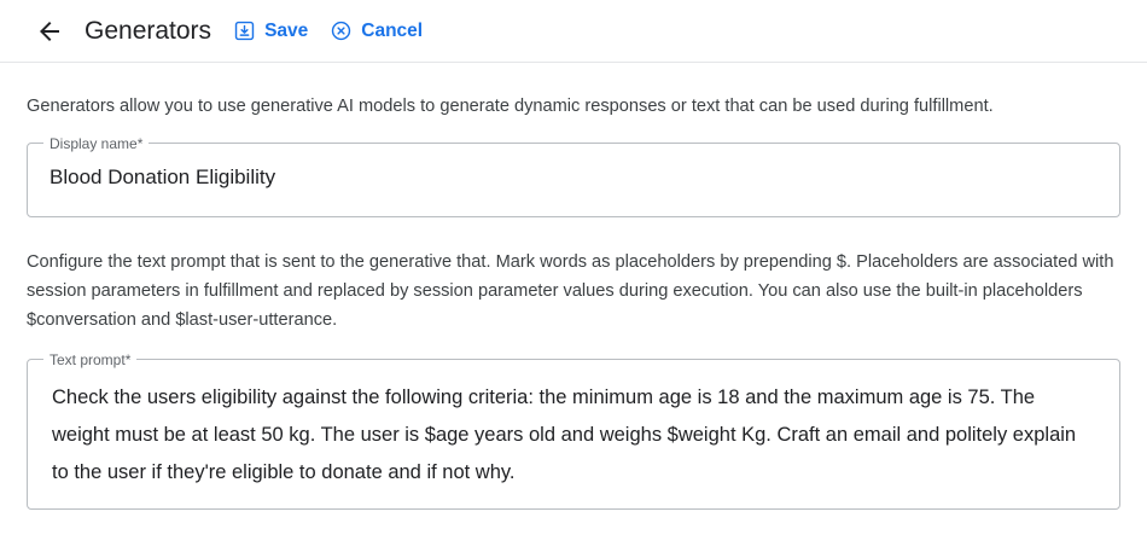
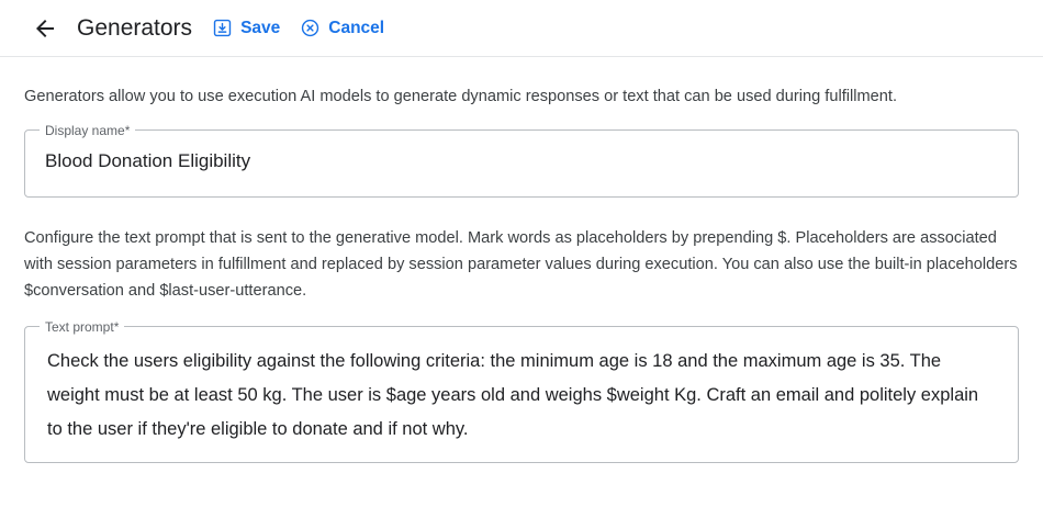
  Generators
  Save
  Cancel
- Generators allow you to use generative AI models to generate dynamic responses or text that can be used during fulfillment.
+ Generators allow you to use execution AI models to generate dynamic responses or text that can be used during fulfillment.
  Display name*
  Blood Donation Eligibility
- Configure the text prompt that is sent to the generative that. Mark words as placeholders by prepending $. Placeholders are associated with session parameters in fulfillment and replaced by session parameter values during execution. You can also use the built-in placeholders $conversation and $last-user-utterance.
+ Configure the text prompt that is sent to the generative model. Mark words as placeholders by prepending $. Placeholders are associated with session parameters in fulfillment and replaced by session parameter values during execution. You can also use the built-in placeholders $conversation and $last-user-utterance.
  Text prompt*
- Check the users eligibility against the following criteria: the minimum age is 18 and the maximum age is 75. The weight must be at least 50 kg. The user is $age years old and weighs $weight Kg. Craft an email and politely explain to the user if they're eligible to donate and if not why.
+ Check the users eligibility against the following criteria: the minimum age is 18 and the maximum age is 35. The weight must be at least 50 kg. The user is $age years old and weighs $weight Kg. Craft an email and politely explain to the user if they're eligible to donate and if not why.
